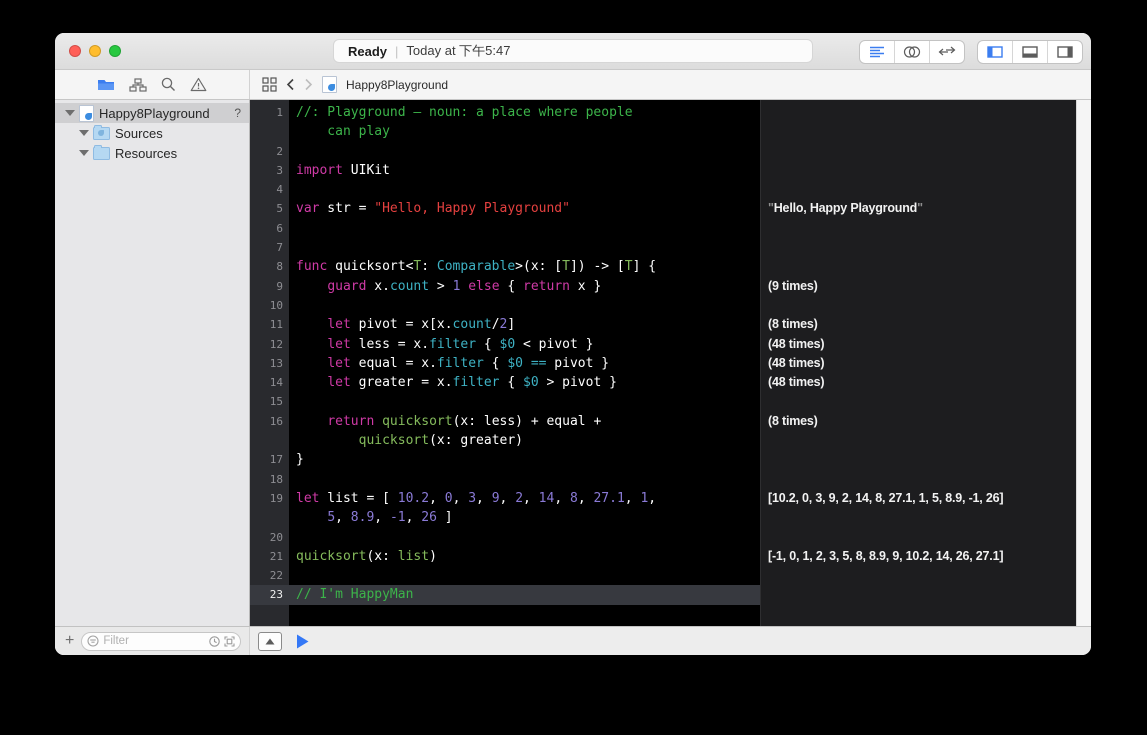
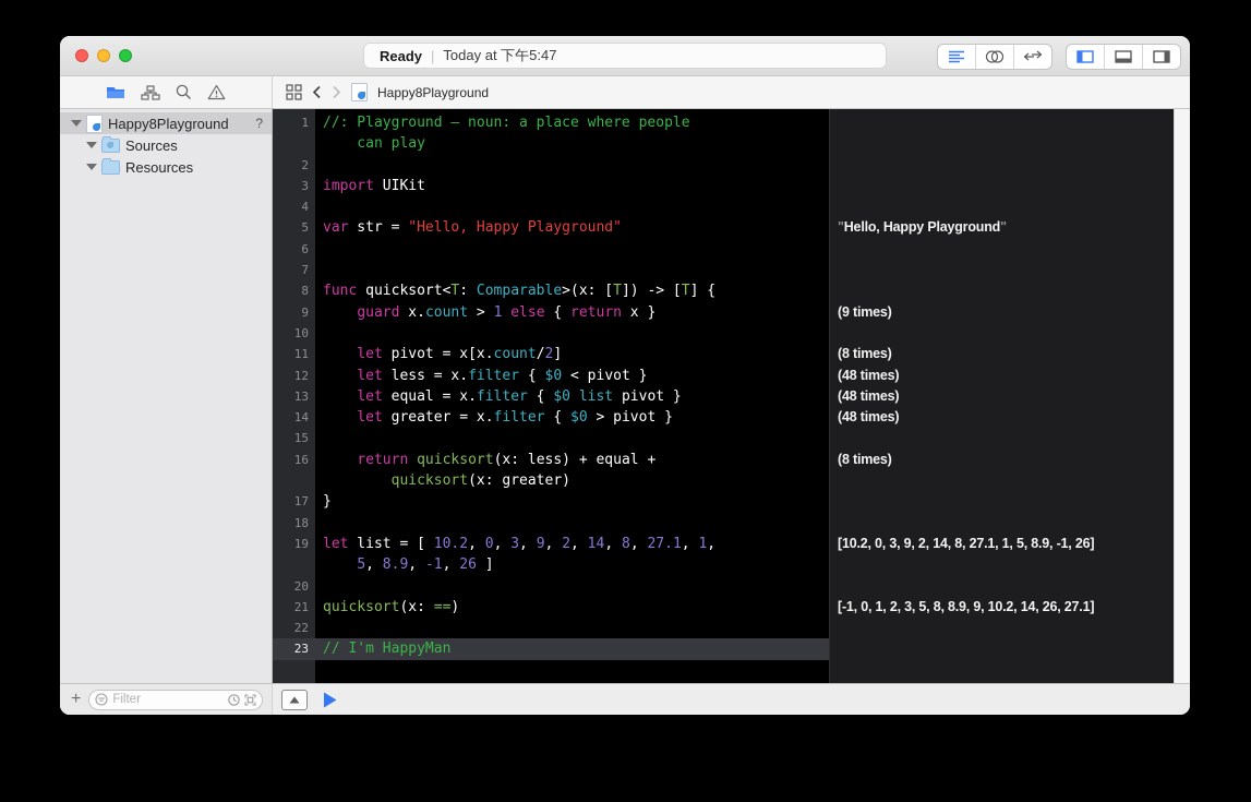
  Ready
  |
  Today at 下午5:47
  Happy8Playground
  Happy8Playground
  ?
  Sources
  Resources
  1
  2
  3
  4
  5
  6
  7
  8
  9
  10
  11
  12
  13
  14
  15
  16
  17
  18
  19
  20
  21
  22
  23
  //: Playground — noun: a place where people
  can play
  import UIKit
  var str = "Hello, Happy Playground"
  func quicksort<T: Comparable>(x: [T]) -> [T] {
  guard x.count > 1 else { return x }
  let pivot = x[x.count/2]
  let less = x.filter { $0 < pivot }
- let equal = x.filter { $0 == pivot }
+ let equal = x.filter { $0 list pivot }
  let greater = x.filter { $0 > pivot }
  return quicksort(x: less) + equal +
  quicksort(x: greater)
  }
  let list = [ 10.2, 0, 3, 9, 2, 14, 8, 27.1, 1,
  5, 8.9, -1, 26 ]
- quicksort(x: list)
+ quicksort(x: ==)
  // I'm HappyMan
  "Hello, Happy Playground"
  (9 times)
  (8 times)
  (48 times)
  (48 times)
  (48 times)
  (8 times)
  [10.2, 0, 3, 9, 2, 14, 8, 27.1, 1, 5, 8.9, -1, 26]
  [-1, 0, 1, 2, 3, 5, 8, 8.9, 9, 10.2, 14, 26, 27.1]
  +
  Filter
